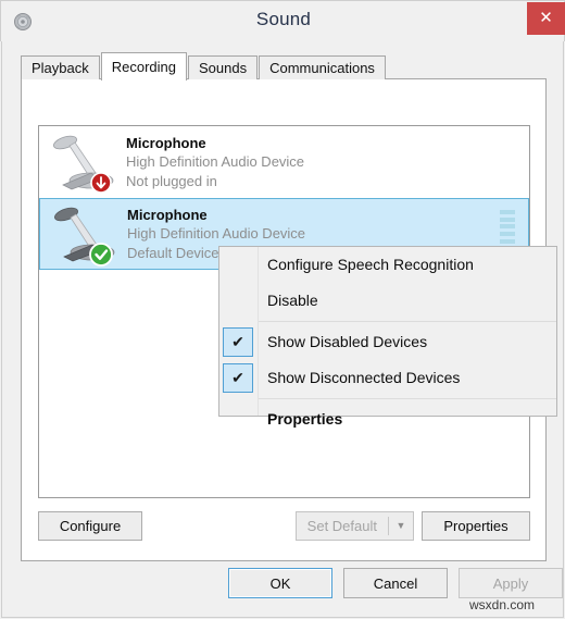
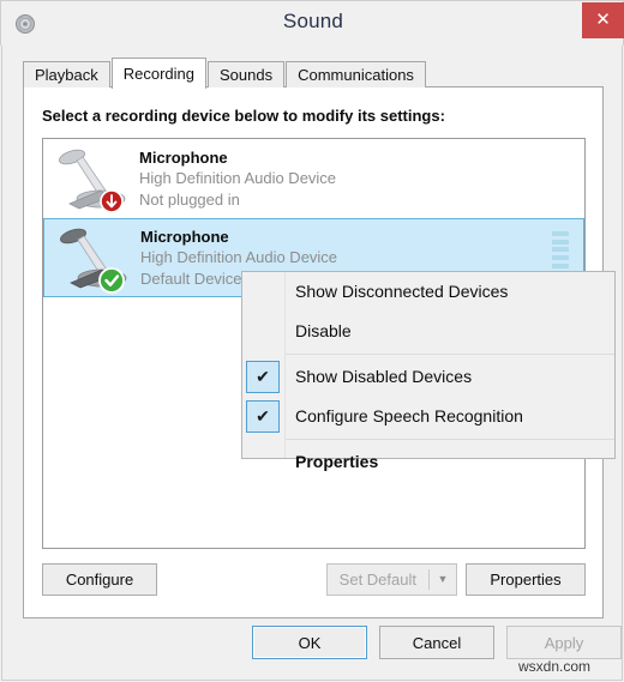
  Sound
  ✕
  Playback
  Recording
  Sounds
  Communications
+ Select a recording device below to modify its settings:
  Microphone
  High Definition Audio Device
  Not plugged in
  Microphone
  High Definition Audio Device
  Default Device
  Configure
  Set Default
  ▼
  Properties
  OK
  Cancel
  Apply
- Configure Speech Recognition
+ Show Disconnected Devices
  Disable
  ✔
  Show Disabled Devices
  ✔
- Show Disconnected Devices
+ Configure Speech Recognition
  Properties
  wsxdn.com
